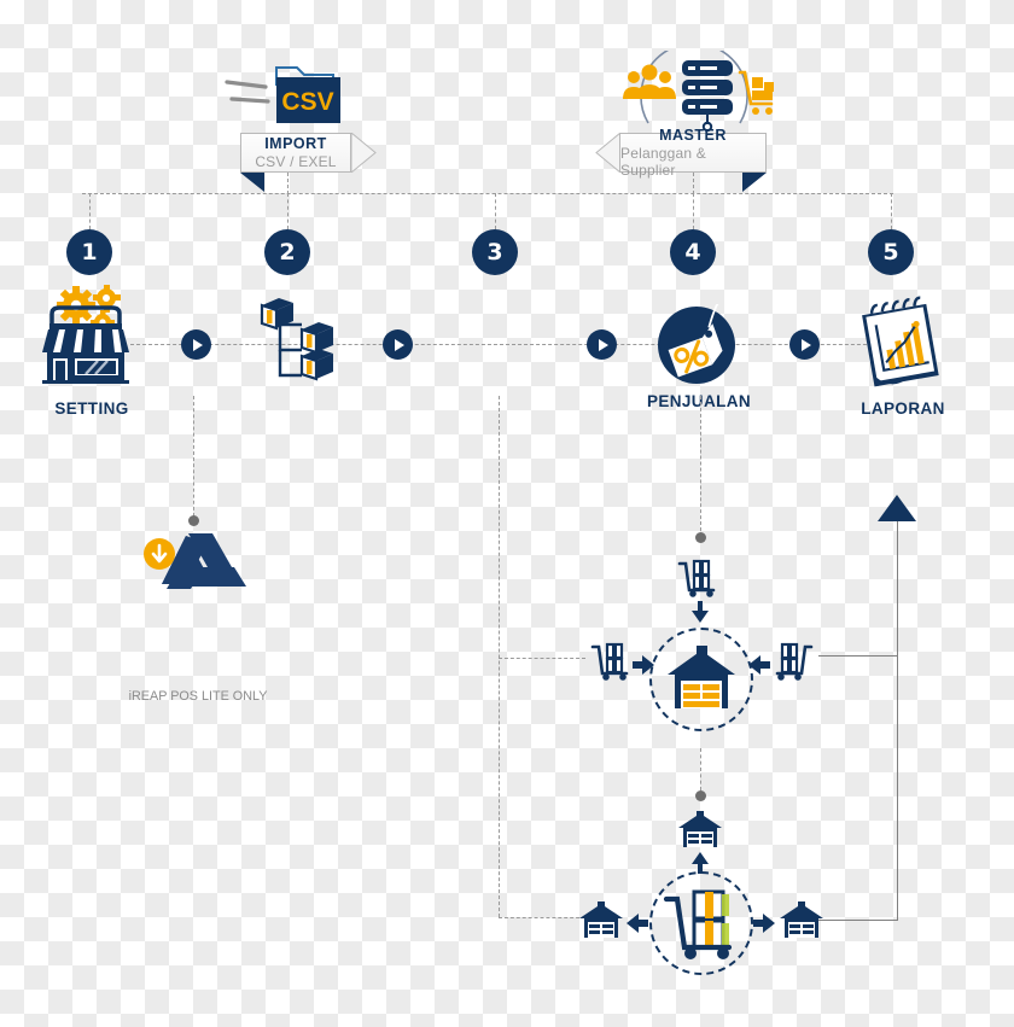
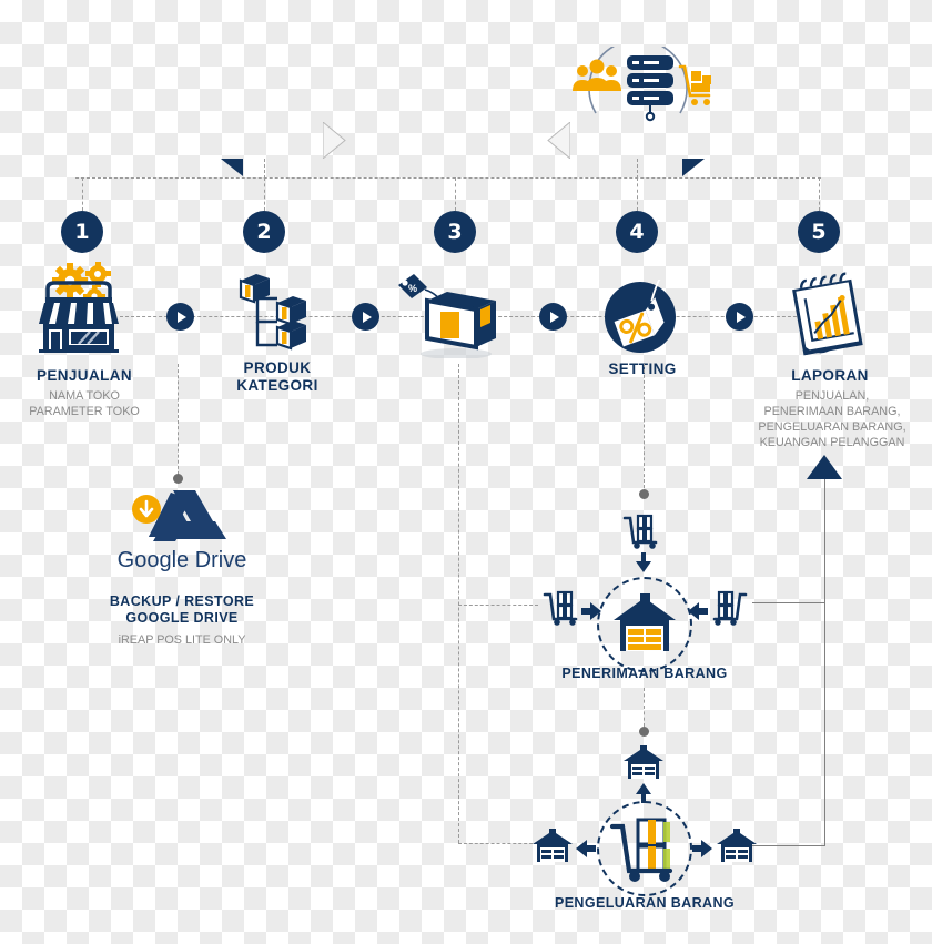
- CSV
- IMPORT
- CSV / EXEL
- MASTER
- Pelanggan & Supplier
  1
  2
  3
  4
  5
- SETTING
+ PENJUALAN
+ NAMA TOKO
+ PARAMETER TOKO
+ PRODUK
+ KATEGORI
+ %
- PENJUALAN
+ SETTING
  LAPORAN
+ PENJUALAN,
+ PENERIMAAN BARANG,
+ PENGELUARAN BARANG,
+ KEUANGAN PELANGGAN
+ Google Drive
+ BACKUP / RESTORE
+ GOOGLE DRIVE
  iREAP POS LITE ONLY
+ PENERIMAAN BARANG
+ PENGELUARAN BARANG
